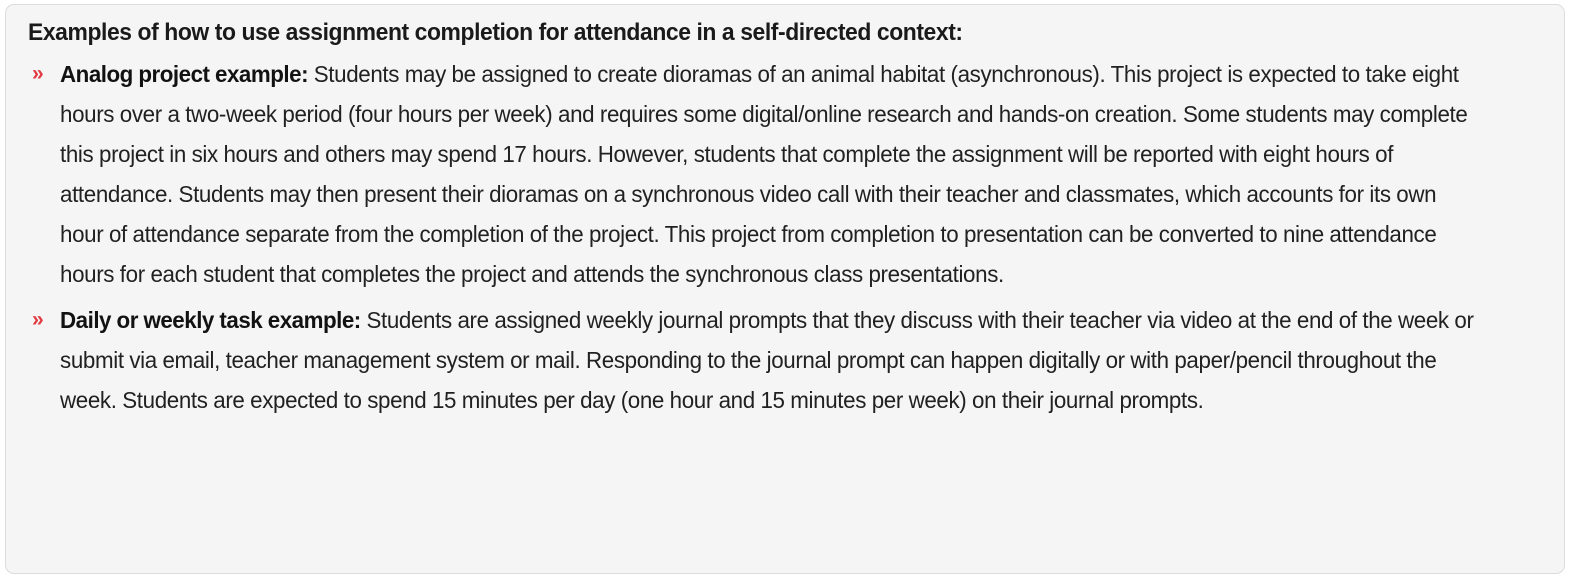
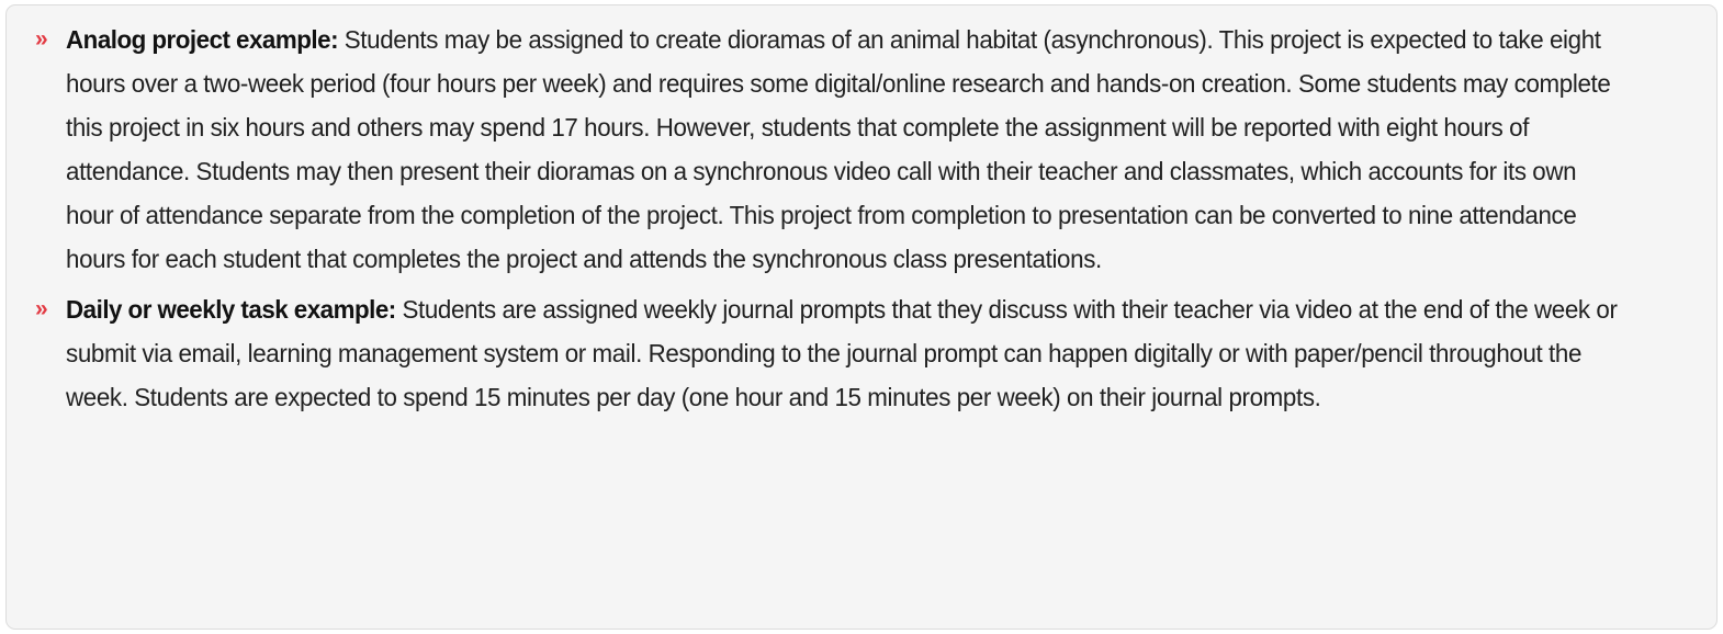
- Examples of how to use assignment completion for attendance in a self-directed context:
  »
  Analog project example: Students may be assigned to create dioramas of an animal habitat (asynchronous). This project is expected to take eight hours over a two-week period (four hours per week) and requires some digital/online research and hands-on creation. Some students may complete this project in six hours and others may spend 17 hours. However, students that complete the assignment will be reported with eight hours of attendance. Students may then present their dioramas on a synchronous video call with their teacher and classmates, which accounts for its own hour of attendance separate from the completion of the project. This project from completion to presentation can be converted to nine attendance hours for each student that completes the project and attends the synchronous class presentations.
  »
- Daily or weekly task example: Students are assigned weekly journal prompts that they discuss with their teacher via video at the end of the week or submit via email, teacher management system or mail. Responding to the journal prompt can happen digitally or with paper/pencil throughout the week. Students are expected to spend 15 minutes per day (one hour and 15 minutes per week) on their journal prompts.
+ Daily or weekly task example: Students are assigned weekly journal prompts that they discuss with their teacher via video at the end of the week or submit via email, learning management system or mail. Responding to the journal prompt can happen digitally or with paper/pencil throughout the week. Students are expected to spend 15 minutes per day (one hour and 15 minutes per week) on their journal prompts.
